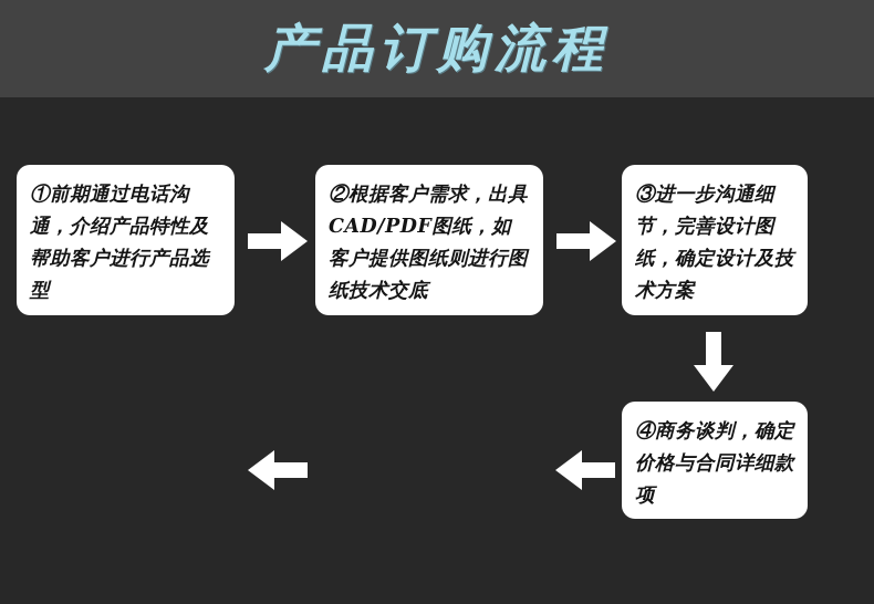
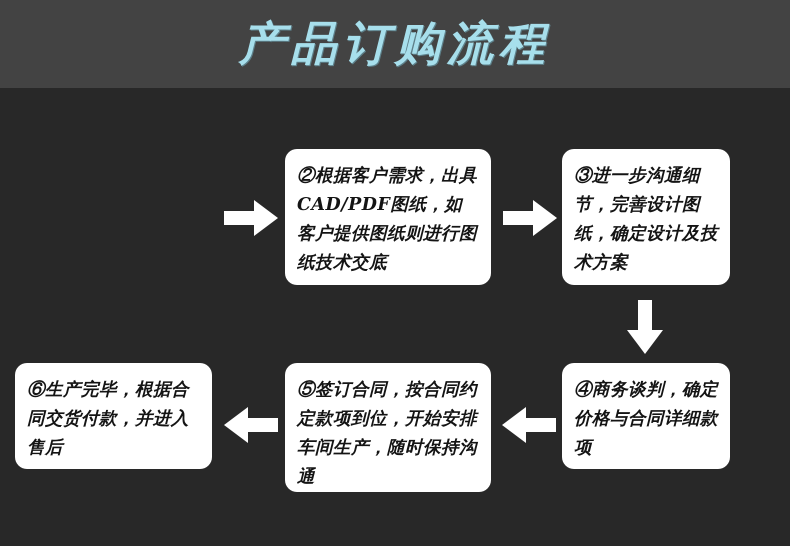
  产品订购流程
- ①前期通过电话沟通，介绍产品特性及帮助客户进行产品选型
  ②根据客户需求，出具CAD/PDF图纸，如客户提供图纸则进行图纸技术交底
  ③进一步沟通细节，完善设计图纸，确定设计及技术方案
  ④商务谈判，确定价格与合同详细款项
+ ⑤签订合同，按合同约定款项到位，开始安排车间生产，随时保持沟通
+ ⑥生产完毕，根据合同交货付款，并进入售后
